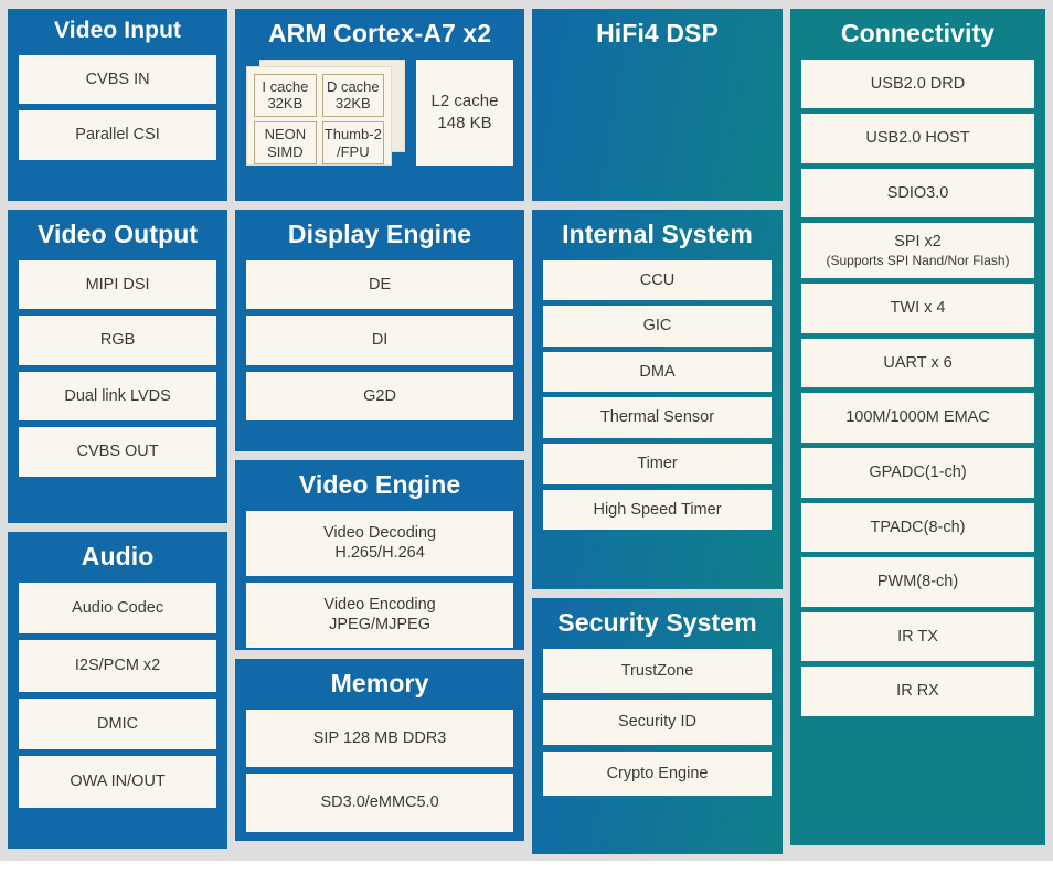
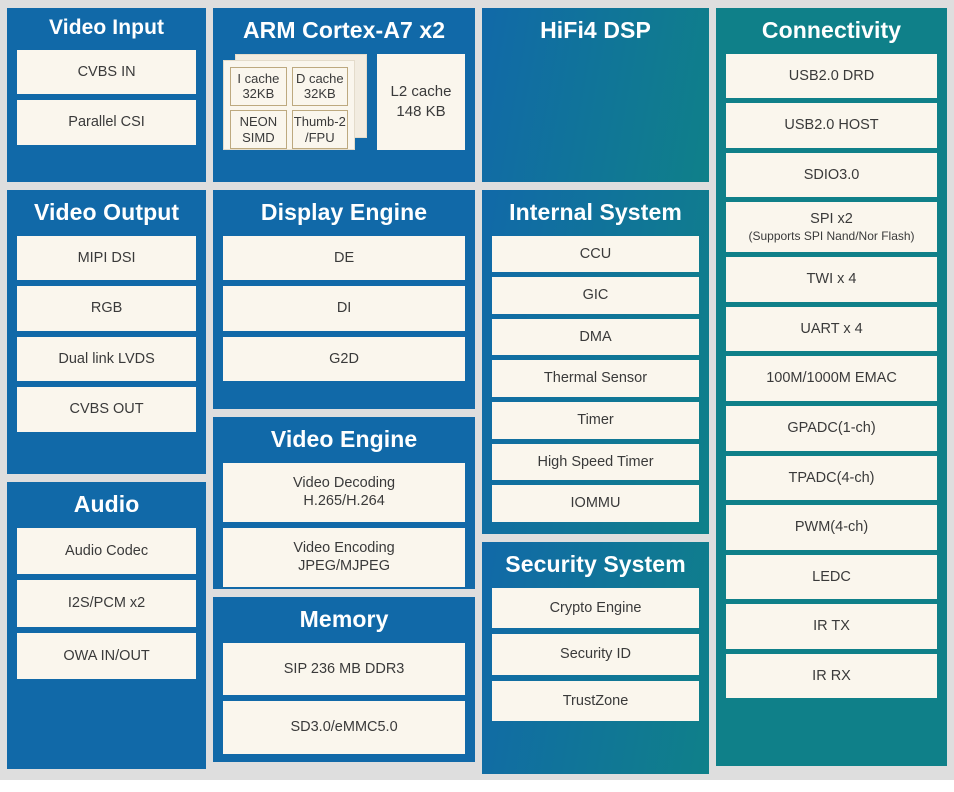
  Video Input
  CVBS IN
  Parallel CSI
  Video Output
  MIPI DSI
  RGB
  Dual link LVDS
  CVBS OUT
  Audio
  Audio Codec
  I2S/PCM x2
- DMIC
  OWA IN/OUT
  ARM Cortex-A7 x2
  I cache
  32KB
  D cache
  32KB
  NEON
  SIMD
  Thumb-2
  /FPU
  L2 cache
  148 KB
  Display Engine
  DE
  DI
  G2D
  Video Engine
  Video Decoding
  H.265/H.264
  Video Encoding
  JPEG/MJPEG
  Memory
- SIP 128 MB DDR3
+ SIP 236 MB DDR3
  SD3.0/eMMC5.0
  HiFi4 DSP
  Internal System
  CCU
  GIC
  DMA
  Thermal Sensor
  Timer
  High Speed Timer
+ IOMMU
  Security System
- TrustZone
+ Crypto Engine
  Security ID
- Crypto Engine
+ TrustZone
  Connectivity
  USB2.0 DRD
  USB2.0 HOST
  SDIO3.0
  SPI x2
  (Supports SPI Nand/Nor Flash)
  TWI x 4
- UART x 6
+ UART x 4
  100M/1000M EMAC
  GPADC(1-ch)
- TPADC(8-ch)
+ TPADC(4-ch)
- PWM(8-ch)
+ PWM(4-ch)
+ LEDC
  IR TX
  IR RX
